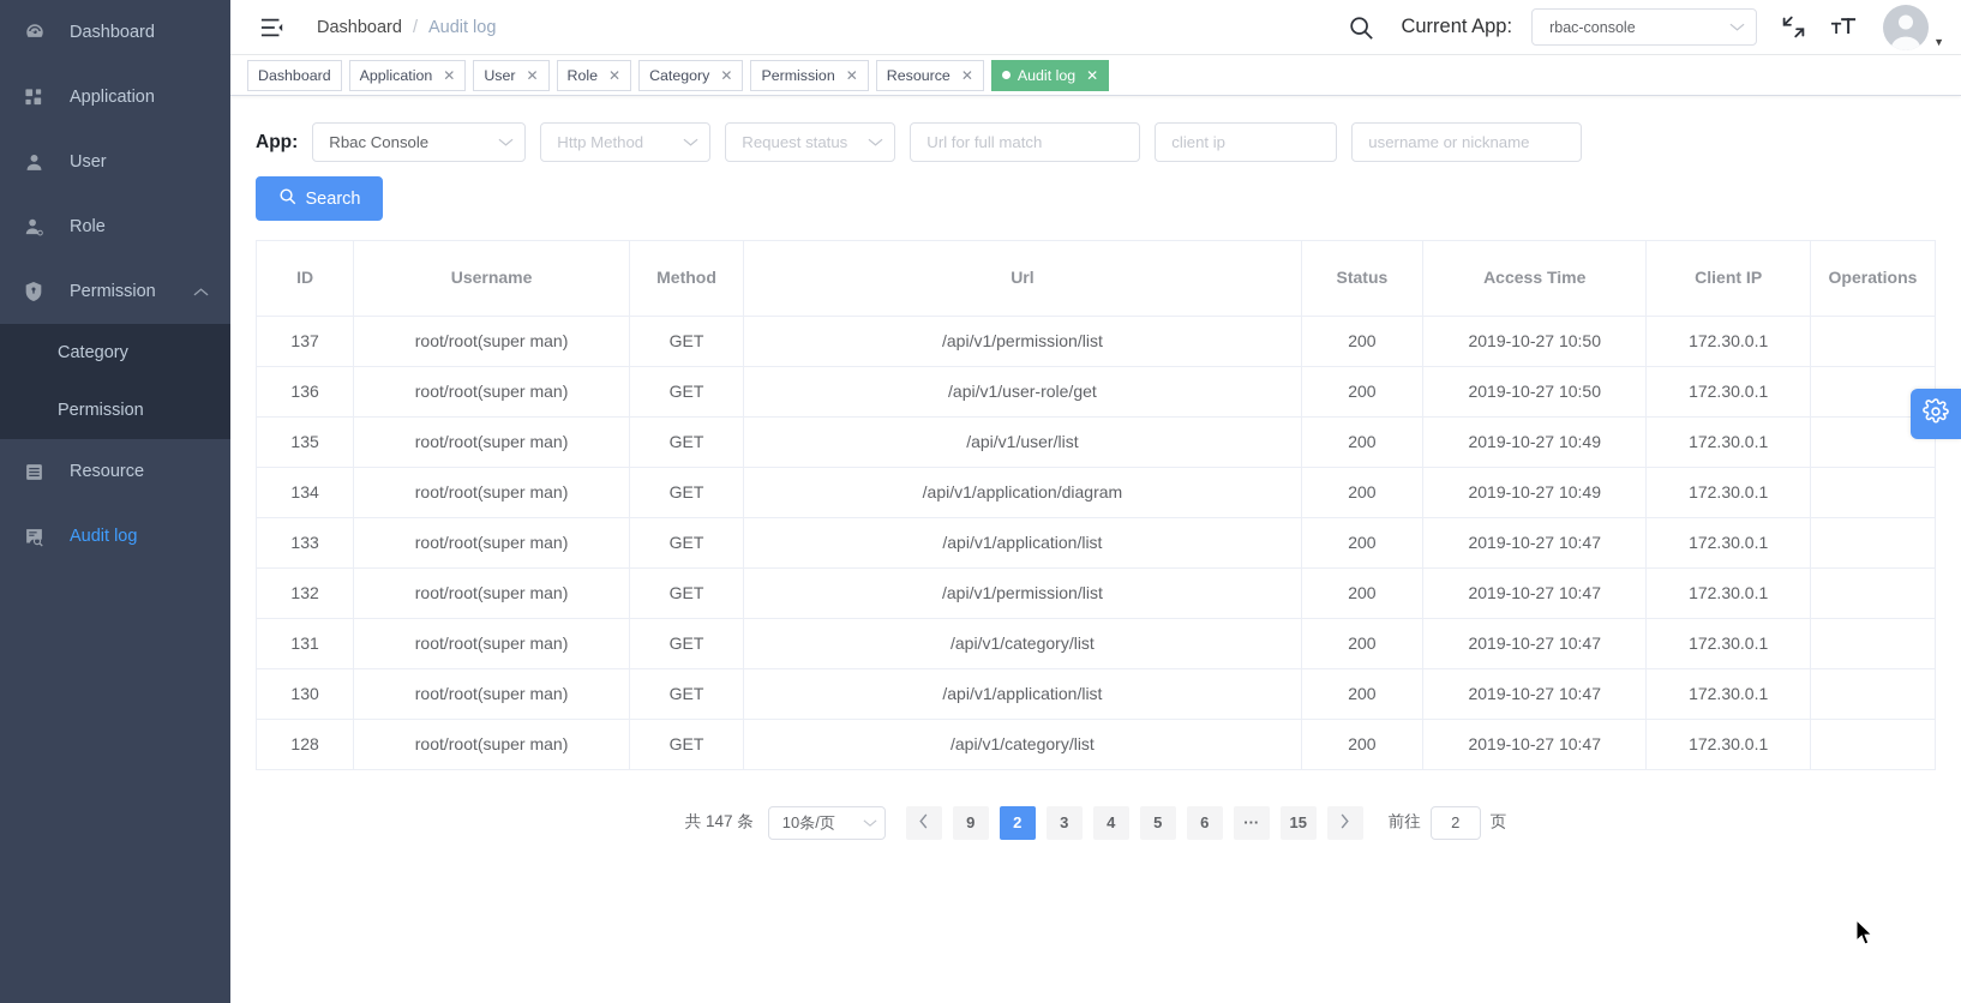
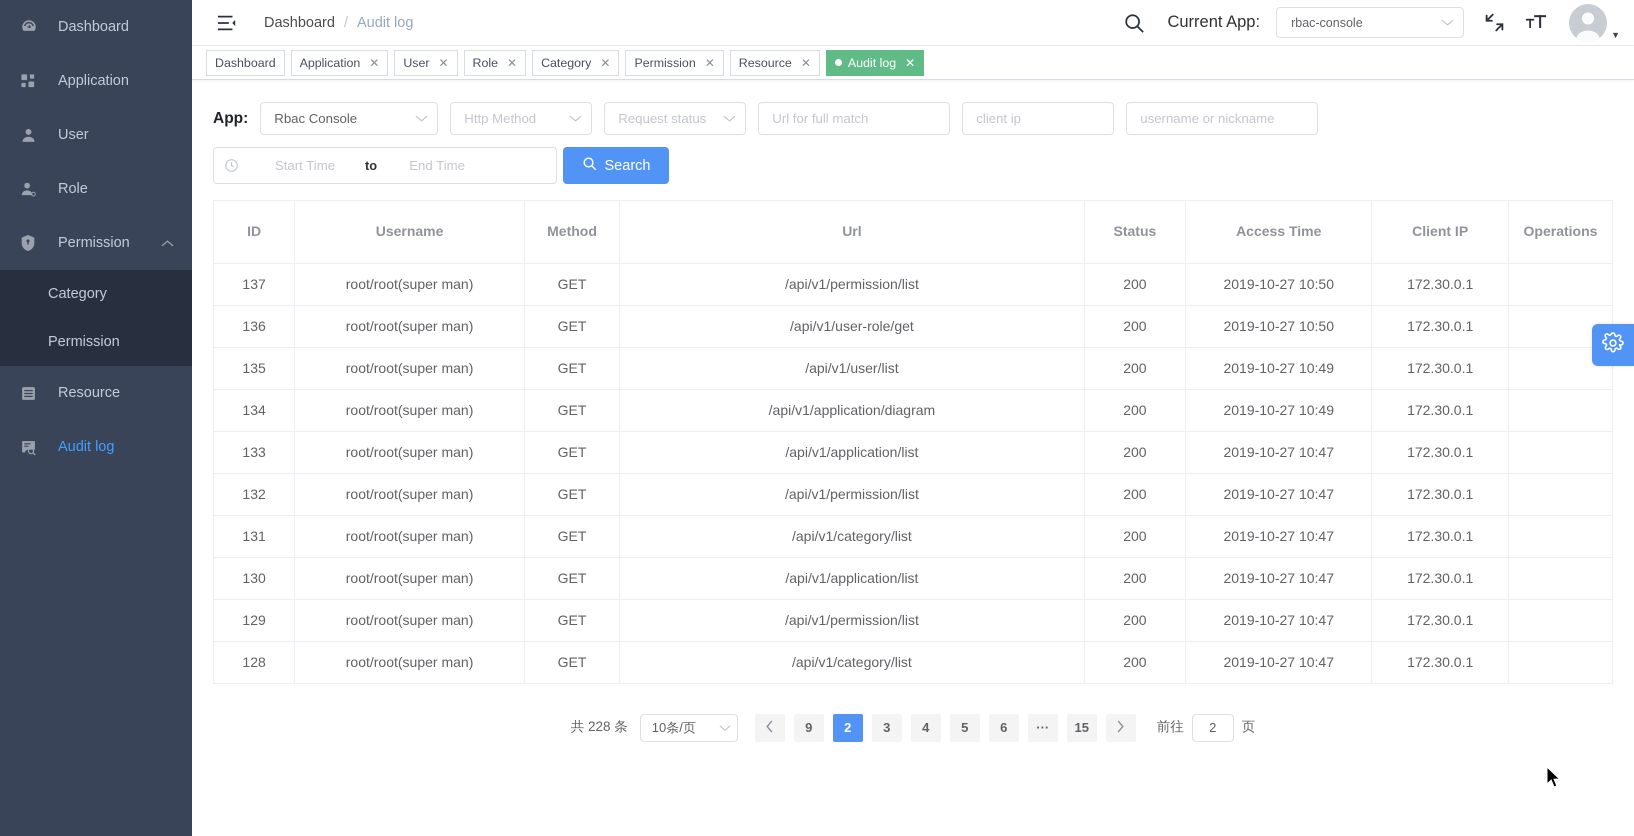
  Dashboard
  Application
  User
  Role
  Permission
  Category
  Permission
  Resource
  Audit log
  Dashboard
  /
  Audit log
  Current App:
  rbac-console
  ▼
  Dashboard
  Application
  ✕
  User
  ✕
  Role
  ✕
  Category
  ✕
  Permission
  ✕
  Resource
  ✕
  Audit log
  ✕
  App:
  Rbac Console
  Http Method
  Request status
  Url for full match
  client ip
  username or nickname
+ Start Time
+ to
+ End Time
  Search
  ID	Username	Method	Url	Status	Access Time	Client IP	Operations
  137	root/root(super man)	GET	/api/v1/permission/list	200	2019-10-27 10:50	172.30.0.1
  136	root/root(super man)	GET	/api/v1/user-role/get	200	2019-10-27 10:50	172.30.0.1
  135	root/root(super man)	GET	/api/v1/user/list	200	2019-10-27 10:49	172.30.0.1
  134	root/root(super man)	GET	/api/v1/application/diagram	200	2019-10-27 10:49	172.30.0.1
  133	root/root(super man)	GET	/api/v1/application/list	200	2019-10-27 10:47	172.30.0.1
  132	root/root(super man)	GET	/api/v1/permission/list	200	2019-10-27 10:47	172.30.0.1
  131	root/root(super man)	GET	/api/v1/category/list	200	2019-10-27 10:47	172.30.0.1
  130	root/root(super man)	GET	/api/v1/application/list	200	2019-10-27 10:47	172.30.0.1
+ 129	root/root(super man)	GET	/api/v1/permission/list	200	2019-10-27 10:47	172.30.0.1
  128	root/root(super man)	GET	/api/v1/category/list	200	2019-10-27 10:47	172.30.0.1
- 共 147 条
+ 共 228 条
  10条/页
  9
  2
  3
  4
  5
  6
  ···
  15
  前往
  2
  页
